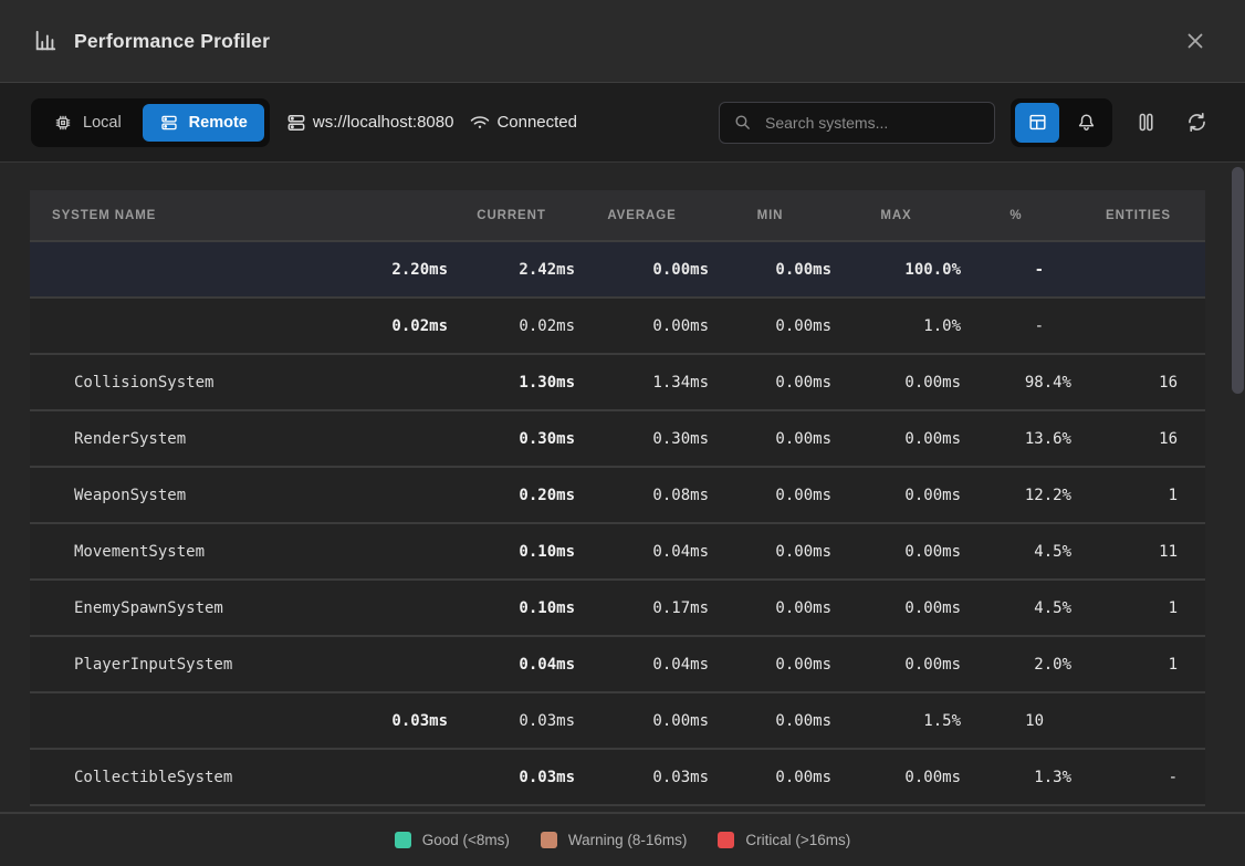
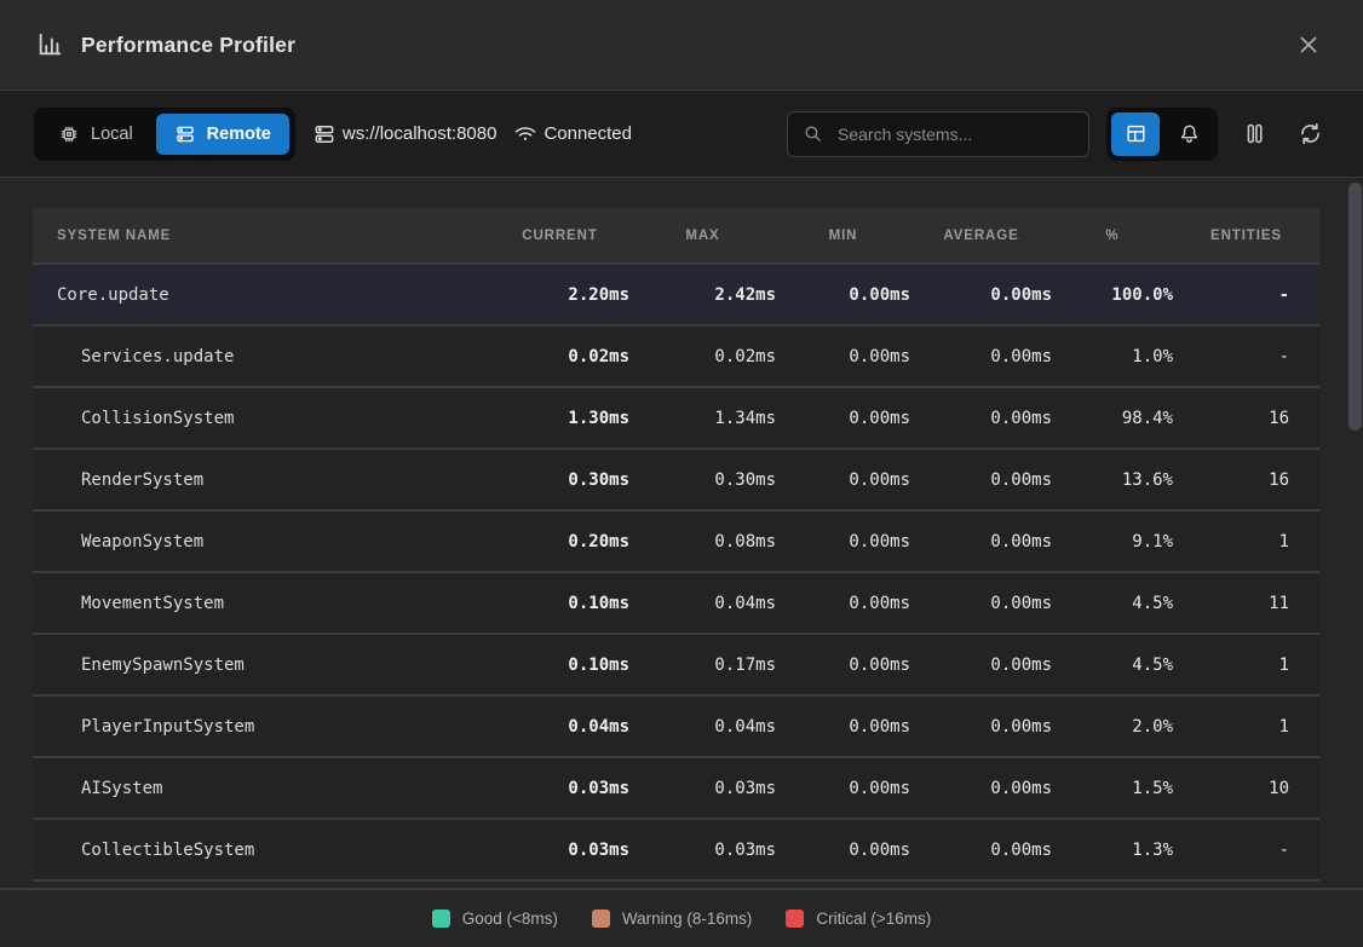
  Performance Profiler
  Local
  Remote
  ws://localhost:8080
  Connected
  Search systems...
  SYSTEM NAME
  CURRENT
- AVERAGE
+ MAX
  MIN
- MAX
+ AVERAGE
  %
  ENTITIES
+ Core.update
  2.20ms
  2.42ms
  0.00ms
  0.00ms
  100.0%
  -
+ Services.update
  0.02ms
  0.02ms
  0.00ms
  0.00ms
  1.0%
  -
  CollisionSystem
  1.30ms
  1.34ms
  0.00ms
  0.00ms
  98.4%
  16
  RenderSystem
  0.30ms
  0.30ms
  0.00ms
  0.00ms
  13.6%
  16
  WeaponSystem
  0.20ms
  0.08ms
  0.00ms
  0.00ms
- 12.2%
+ 9.1%
  1
  MovementSystem
  0.10ms
  0.04ms
  0.00ms
  0.00ms
  4.5%
  11
  EnemySpawnSystem
  0.10ms
  0.17ms
  0.00ms
  0.00ms
  4.5%
  1
  PlayerInputSystem
  0.04ms
  0.04ms
  0.00ms
  0.00ms
  2.0%
  1
+ AISystem
  0.03ms
  0.03ms
  0.00ms
  0.00ms
  1.5%
  10
  CollectibleSystem
  0.03ms
  0.03ms
  0.00ms
  0.00ms
  1.3%
  -
  Good (<8ms)
  Warning (8-16ms)
  Critical (>16ms)
